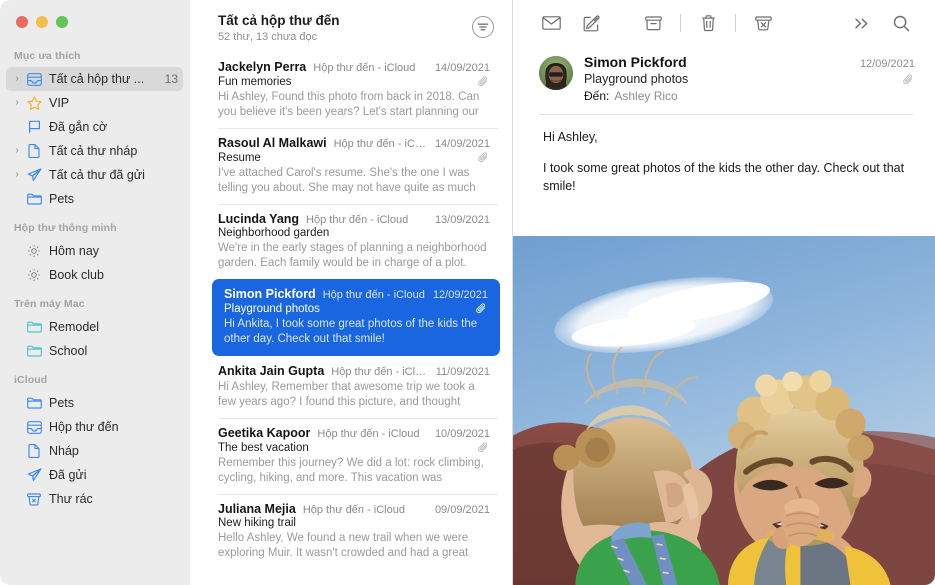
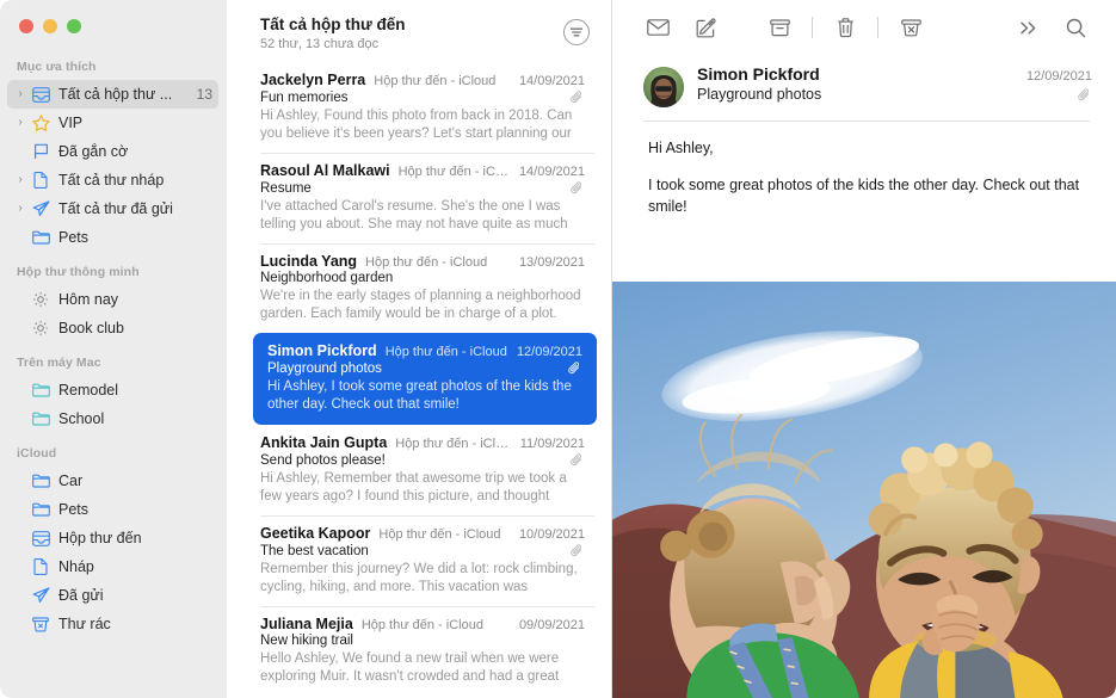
  Mục ưa thích
  ›
  Tất cả hộp thư ...
  13
  ›
  VIP
  Đã gắn cờ
  ›
  Tất cả thư nháp
  ›
  Tất cả thư đã gửi
  Pets
  Hộp thư thông minh
  Hôm nay
  Book club
  Trên máy Mac
  Remodel
  School
  iCloud
+ Car
  Pets
  Hộp thư đến
  Nháp
  Đã gửi
  Thư rác
  Tất cả hộp thư đến
  52 thư, 13 chưa đọc
  Jackelyn Perra
  Hộp thư đến - iCloud
  14/09/2021
  Fun memories
  Hi Ashley, Found this photo from back in 2018. Can you believe it's been years? Let's start planning our
  Rasoul Al Malkawi
  Hộp thư đến - iCl…
  14/09/2021
  Resume
  I've attached Carol's resume. She's the one I was telling you about. She may not have quite as much
  Lucinda Yang
  Hộp thư đến - iCloud
  13/09/2021
  Neighborhood garden
  We're in the early stages of planning a neighborhood garden. Each family would be in charge of a plot.
  Simon Pickford
  Hộp thư đến - iCloud
  12/09/2021
  Playground photos
- Hi Ankita, I took some great photos of the kids the other day. Check out that smile!
+ Hi Ashley, I took some great photos of the kids the other day. Check out that smile!
  Ankita Jain Gupta
  Hộp thư đến - iCl…
  11/09/2021
+ Send photos please!
  Hi Ashley, Remember that awesome trip we took a few years ago? I found this picture, and thought
  Geetika Kapoor
  Hộp thư đến - iCloud
  10/09/2021
  The best vacation
  Remember this journey? We did a lot: rock climbing, cycling, hiking, and more. This vacation was
  Juliana Mejia
  Hộp thư đến - iCloud
  09/09/2021
  New hiking trail
  Hello Ashley, We found a new trail when we were exploring Muir. It wasn't crowded and had a great
  Simon Pickford
  12/09/2021
  Playground photos
- Đến: Ashley Rico
  Hi Ashley,
  I took some great photos of the kids the other day. Check out that smile!
